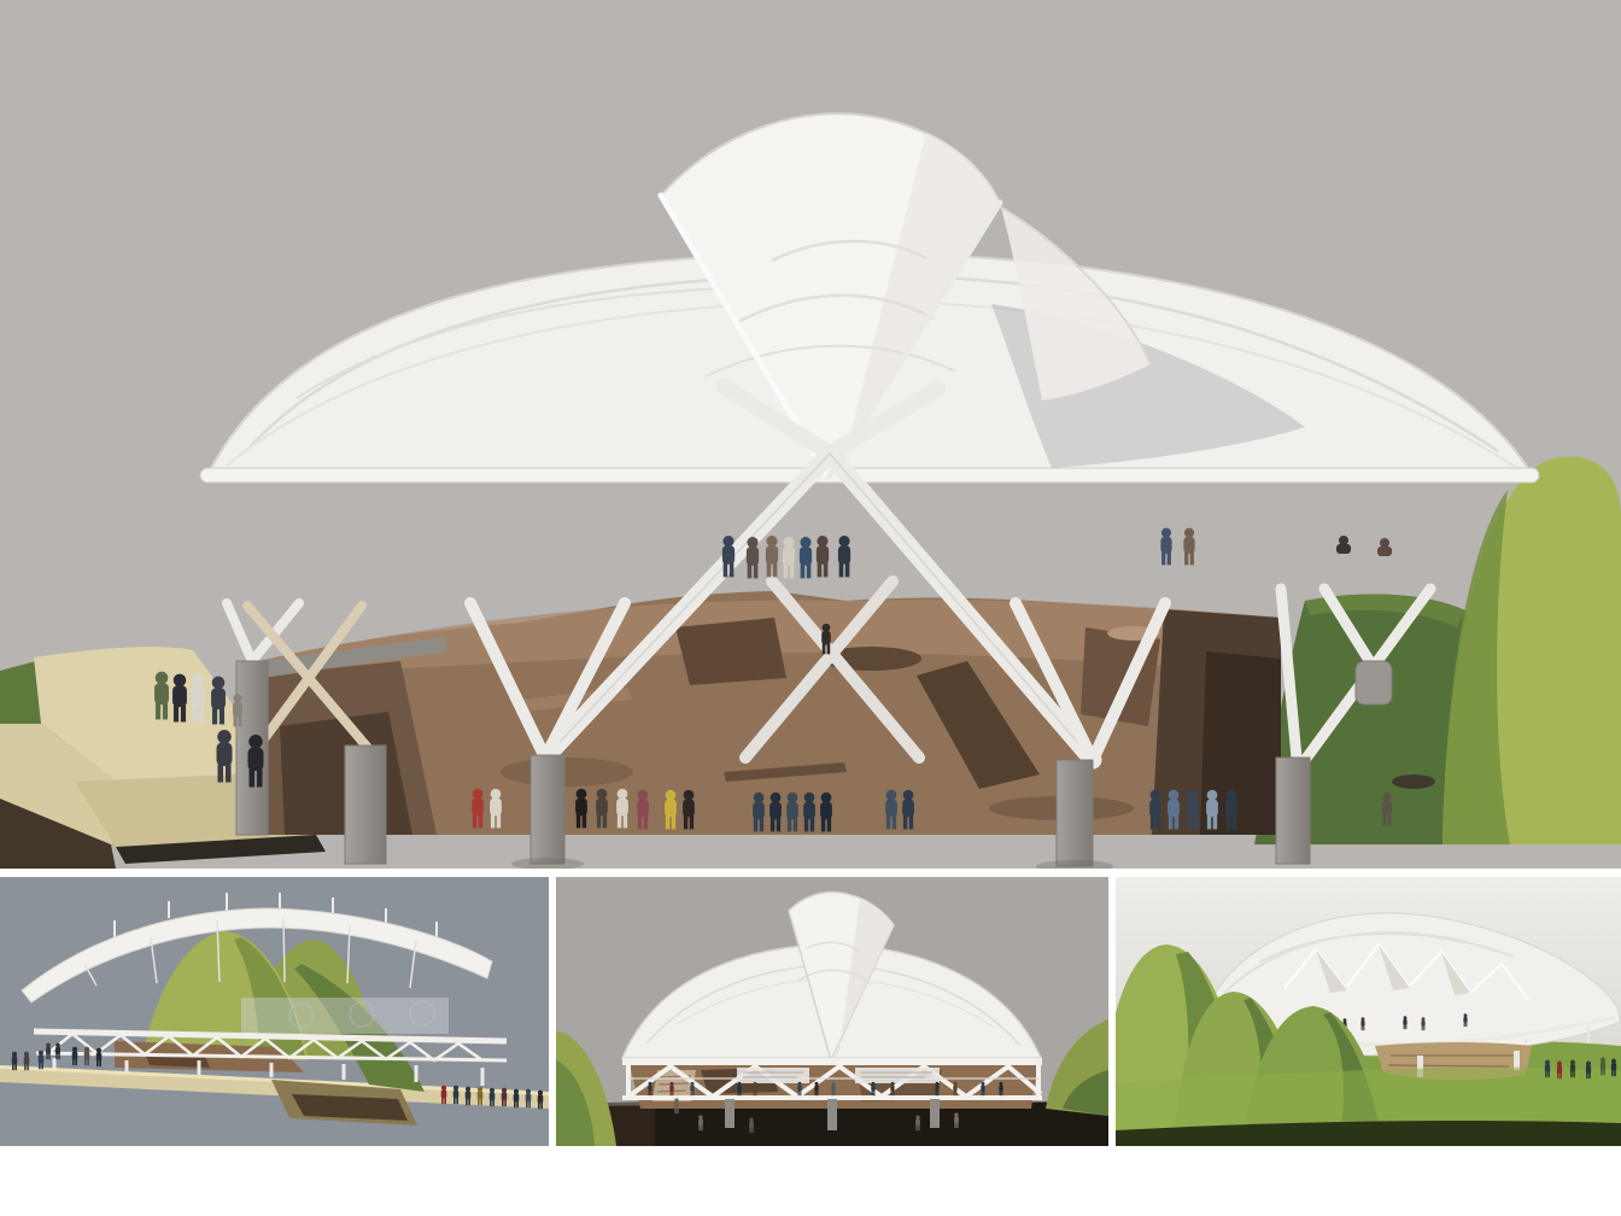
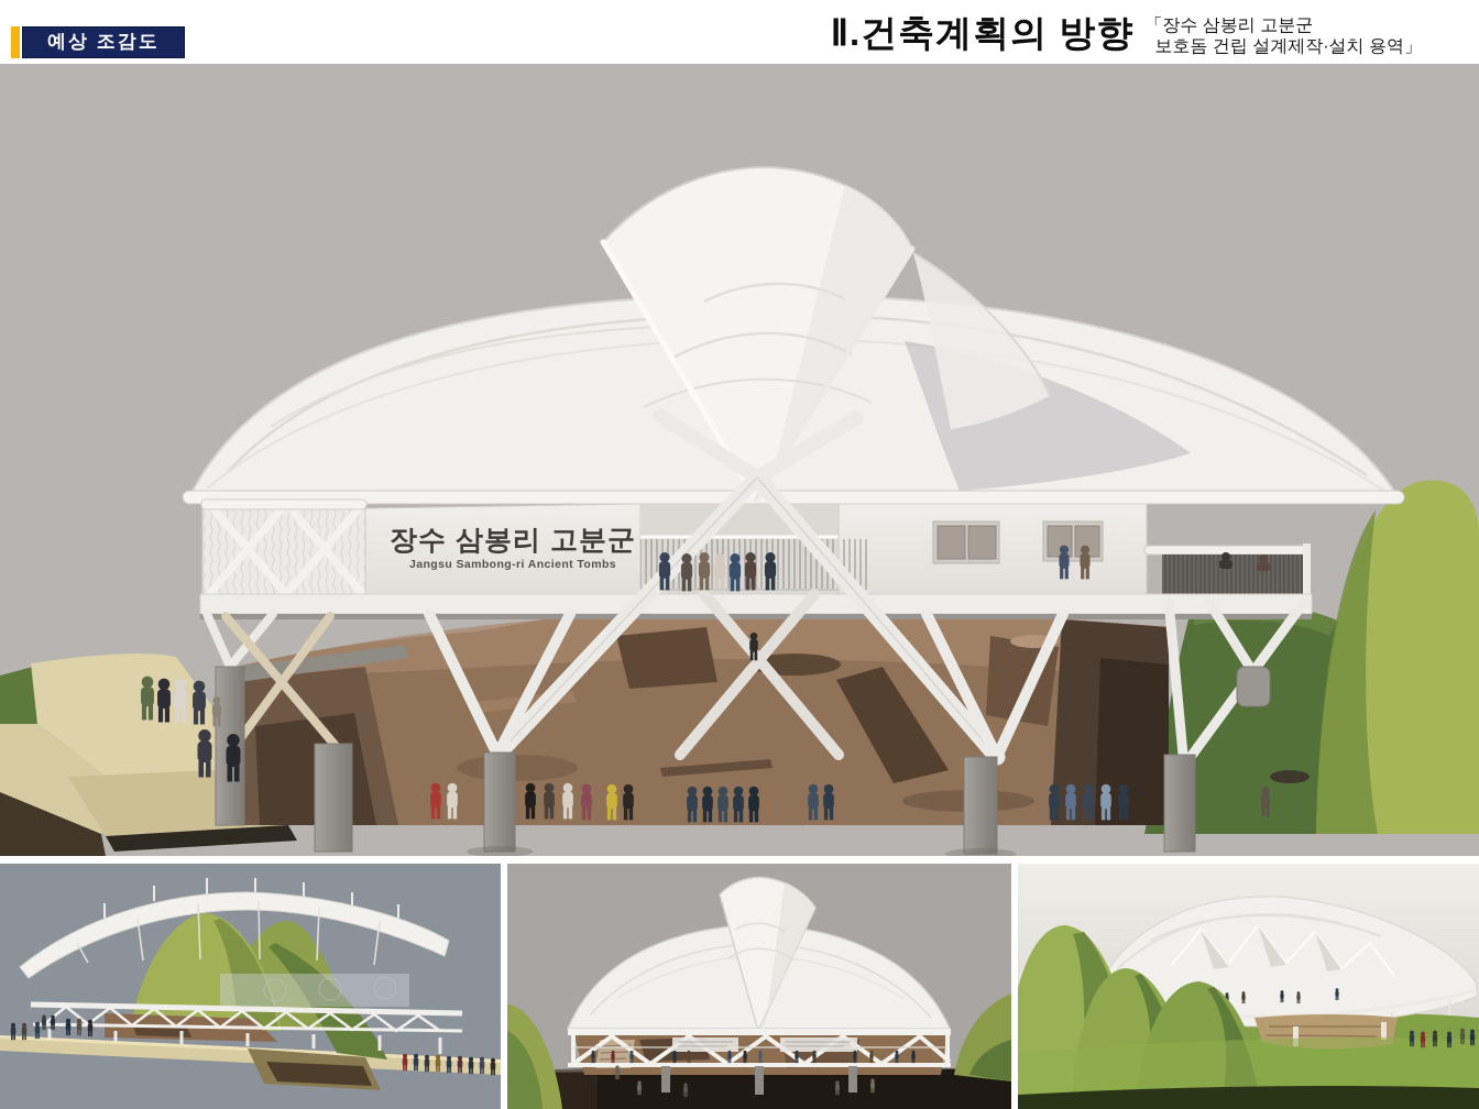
+ 예상 조감도
+ Ⅱ.건축계획의 방향
+ 「장수 삼봉리 고분군
+ 보호돔 건립 설계제작·설치 용역」
+ 장수 삼봉리 고분군
+ Jangsu Sambong-ri Ancient Tombs
